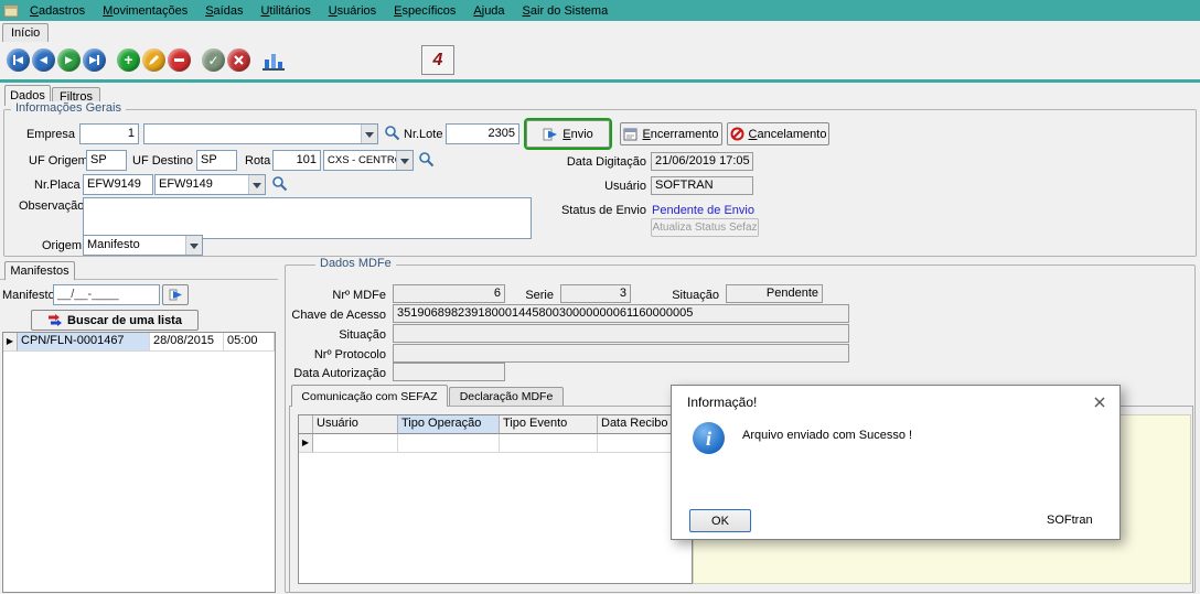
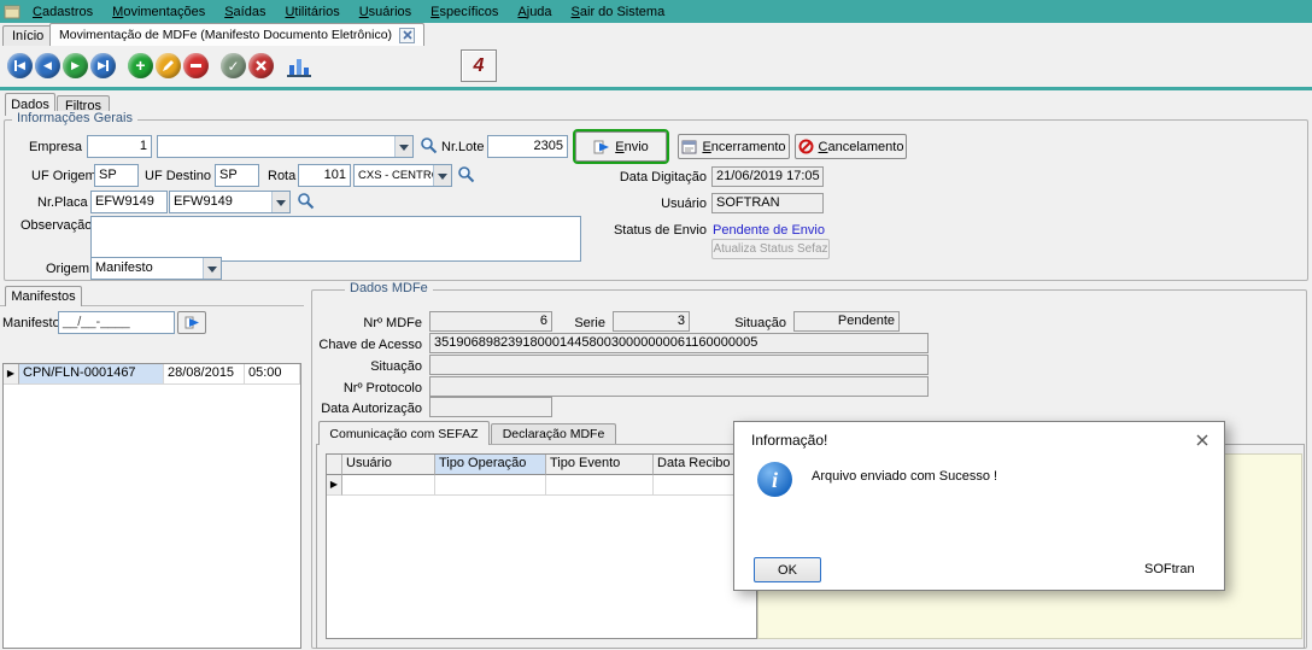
  Cadastros
  Movimentações
  Saídas
  Utilitários
  Usuários
  Específicos
  Ajuda
  Sair do Sistema
  Início
+ Movimentação de MDFe (Manifesto Documento Eletrônico)
  ◀
  ◀
  ▶
  ▶
  +
  ✓
  4
  Dados
  Filtros
  Informações Gerais
  Empresa
  1
  Nr.Lote
  2305
  Envio
  Encerramento
  Cancelamento
  UF Origem
  SP
  UF Destino
  SP
  Rota
  101
  CXS - CENTR
  Data Digitação
  21/06/2019 17:05
  Nr.Placa
  EFW9149
  EFW9149
  Usuário
  SOFTRAN
  Observação
  Status de Envio
  Pendente de Envio
  Atualiza Status Sefaz
  Origem
  Manifesto
  Manifestos
  Manifesto
  __/__-____
- Buscar de uma lista
  ▶
  CPN/FLN-0001467
  28/08/2015
  05:00
  Dados MDFe
  Nrº MDFe
  6
  Serie
  3
  Situação
  Pendente
  Chave de Acesso
  35190689823918000144580030000000061160000005
  Situação
  Nrº Protocolo
  Data Autorização
  Comunicação com SEFAZ
  Declaração MDFe
  Usuário
  Tipo Operação
  Tipo Evento
  Data Recibo
  ▶
  Informação!
  i
  Arquivo enviado com Sucesso !
  OK
  SOFtran
